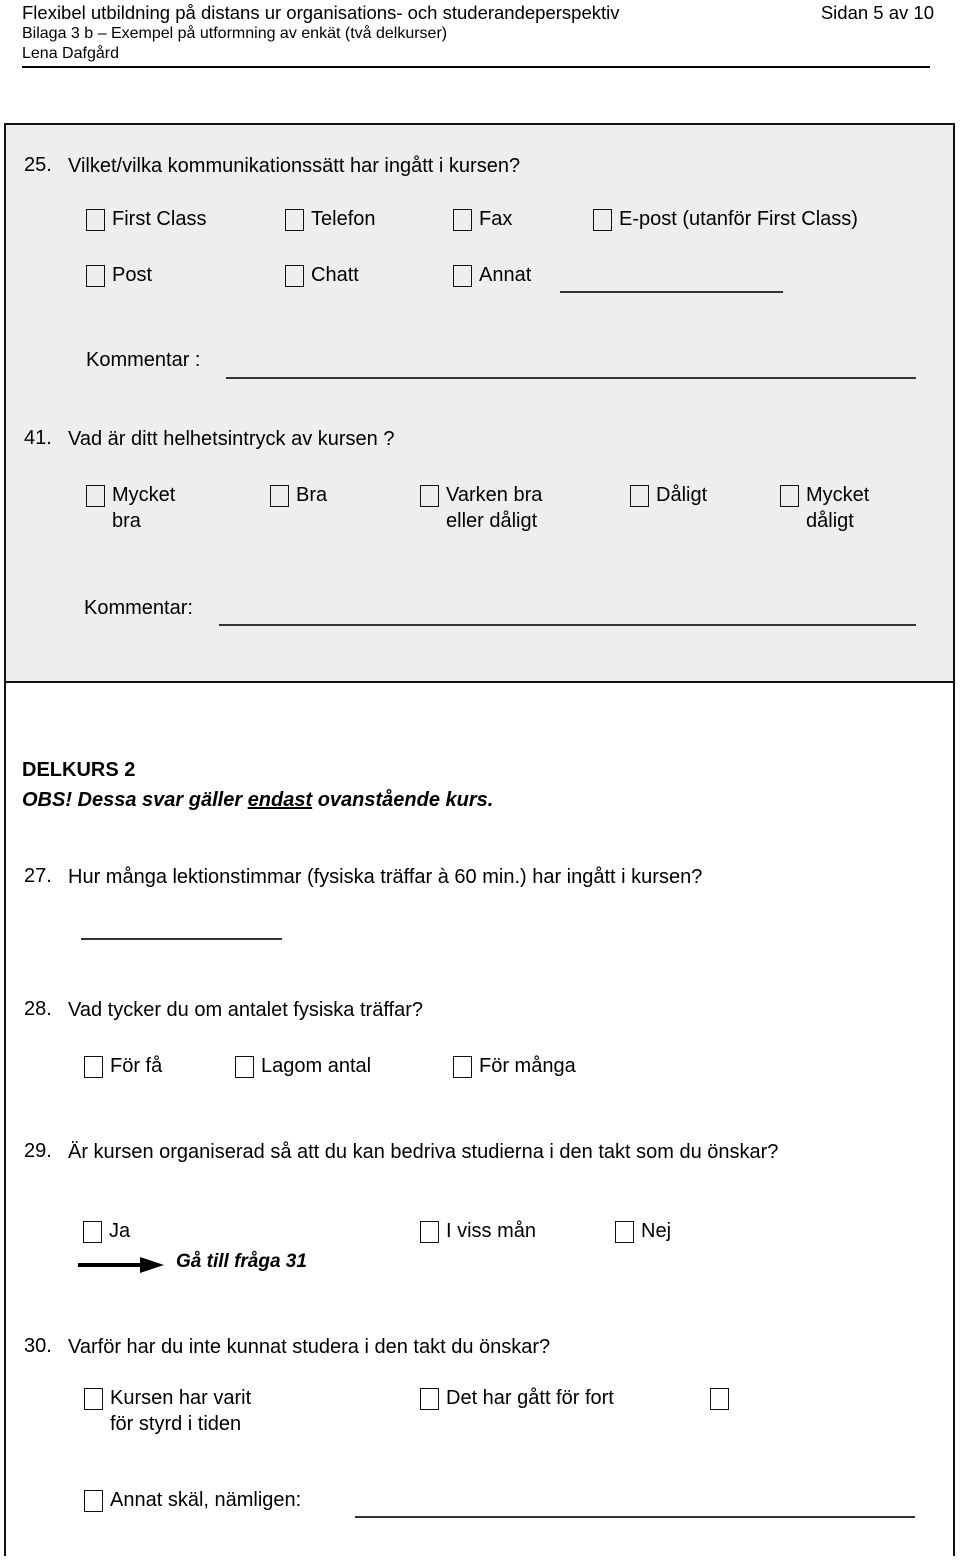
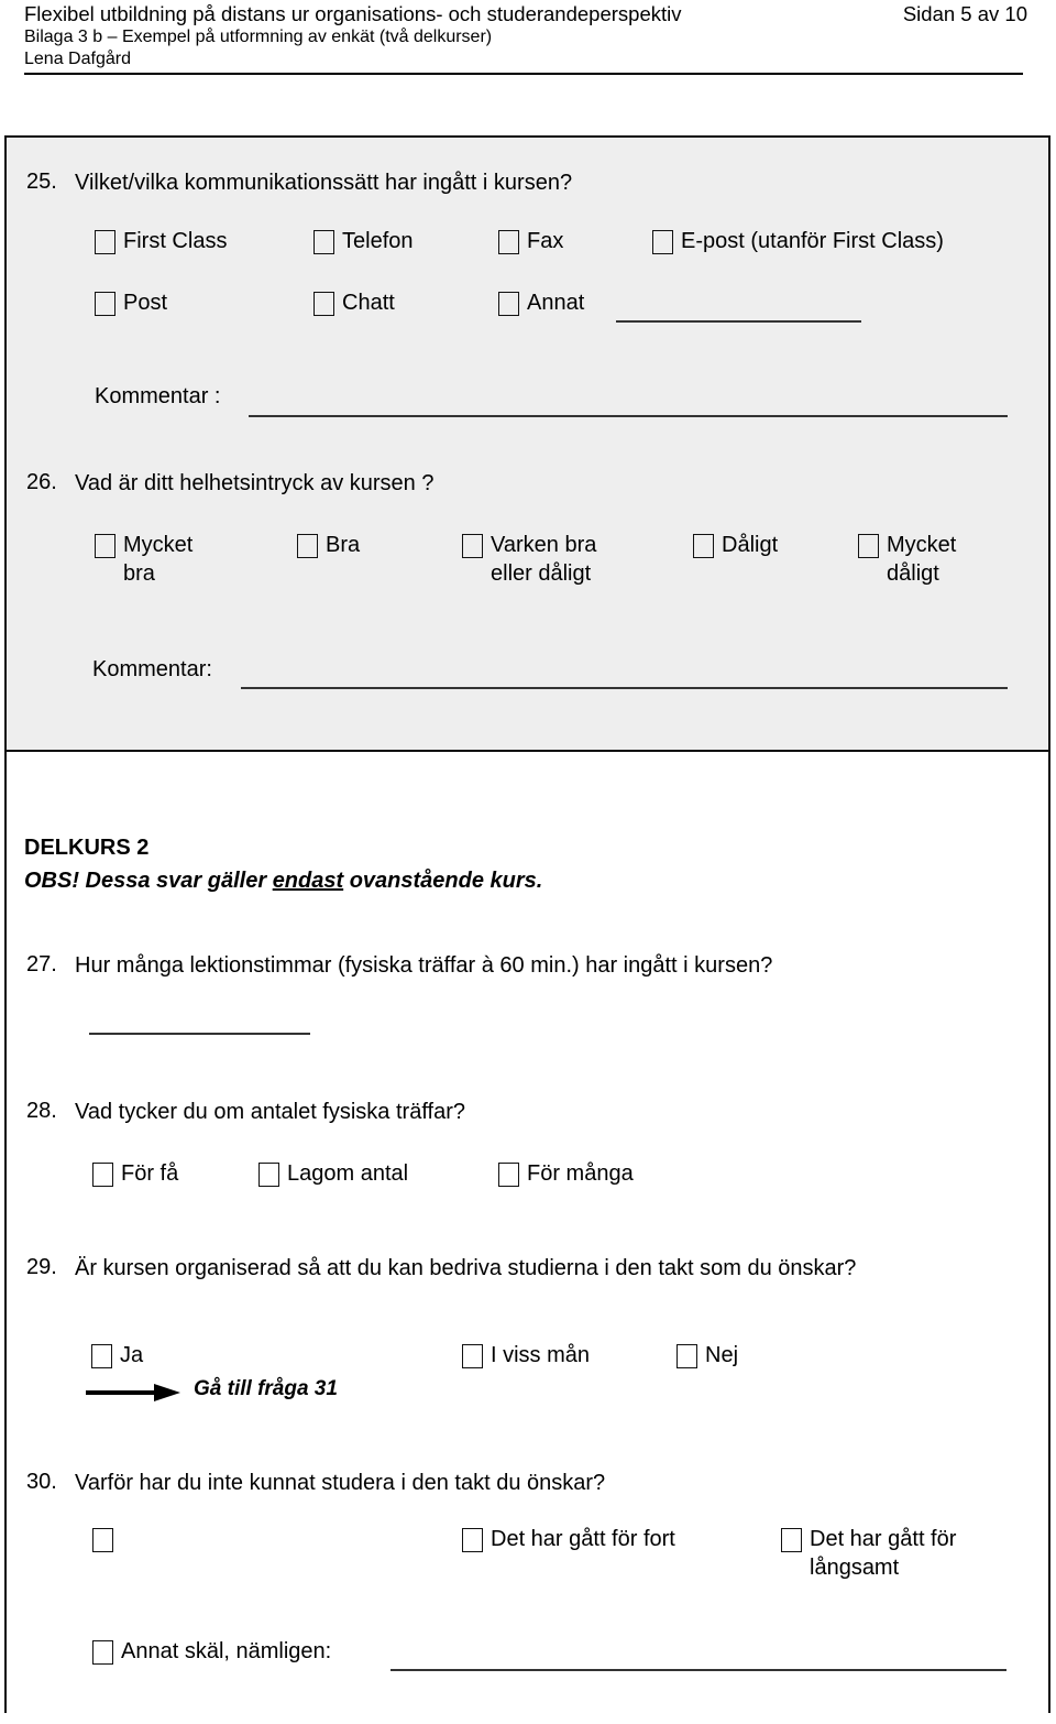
  Flexibel utbildning på distans ur organisations- och studerandeperspektiv
  Sidan 5 av 10
  Bilaga 3 b – Exempel på utformning av enkät (två delkurser)
  Lena Dafgård
  25.
  Vilket/vilka kommunikationssätt har ingått i kursen?
  First Class
  Telefon
  Fax
  E-post (utanför First Class)
  Post
  Chatt
  Annat
  Kommentar :
- 41.
+ 26.
  Vad är ditt helhetsintryck av kursen ?
  Mycket
  bra
  Bra
  Varken bra
  eller dåligt
  Dåligt
  Mycket
  dåligt
  Kommentar:
  DELKURS 2
  OBS! Dessa svar gäller endast ovanstående kurs.
  27.
  Hur många lektionstimmar (fysiska träffar à 60 min.) har ingått i kursen?
  28.
  Vad tycker du om antalet fysiska träffar?
  För få
  Lagom antal
  För många
  29.
  Är kursen organiserad så att du kan bedriva studierna i den takt som du önskar?
  Ja
  I viss mån
  Nej
  Gå till fråga 31
  30.
  Varför har du inte kunnat studera i den takt du önskar?
- Kursen har varit
- för styrd i tiden
  Det har gått för fort
+ Det har gått för
+ långsamt
  Annat skäl, nämligen:
